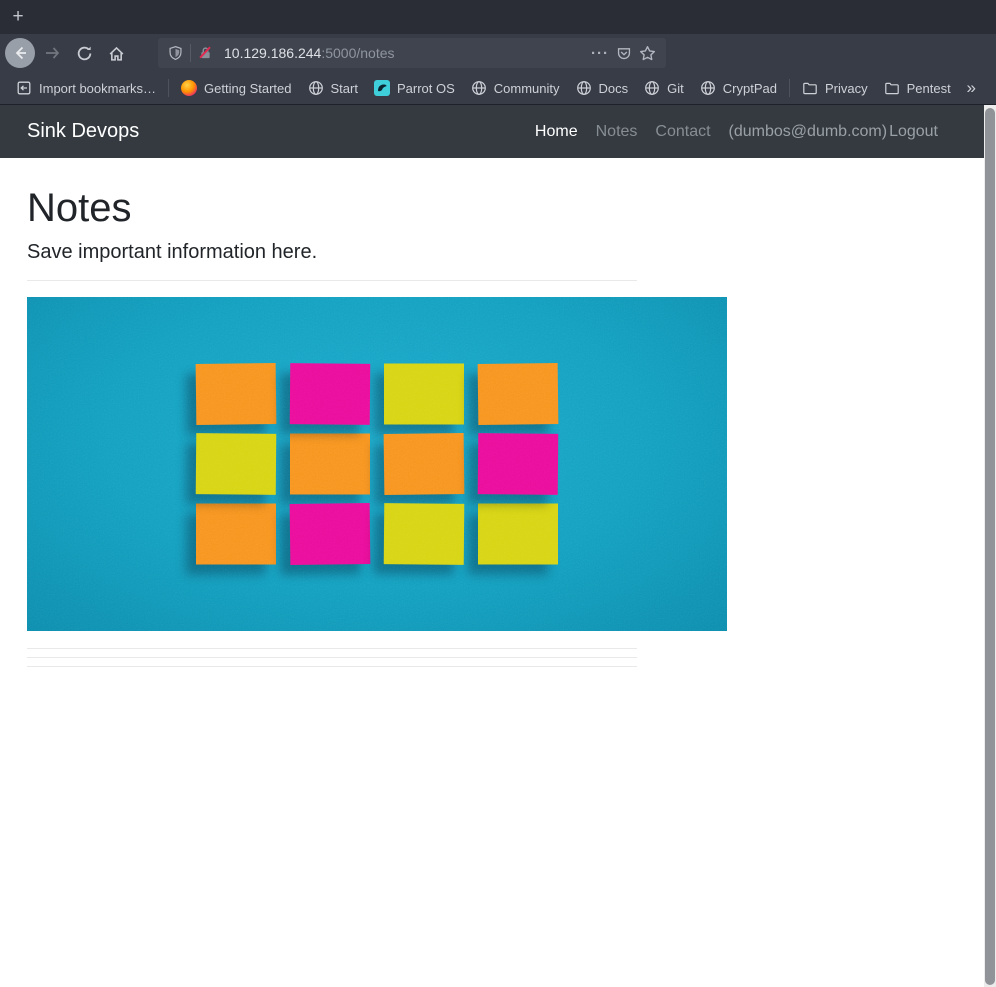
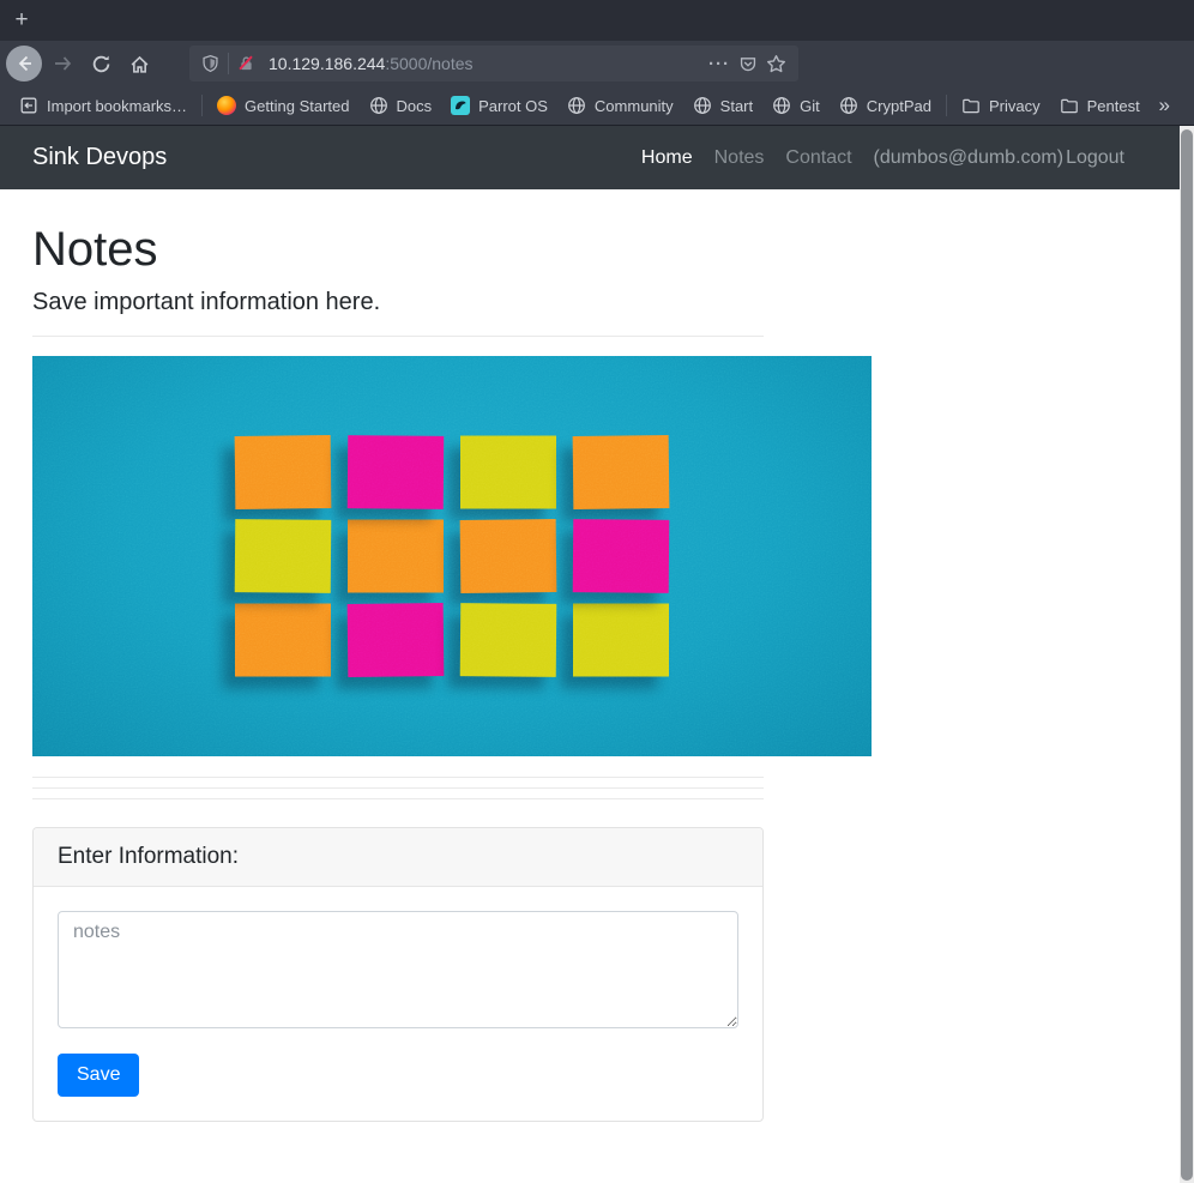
  +
  10.129.186.244:5000/notes
  ···
  Import bookmarks…
  Getting Started
- Start
+ Docs
  Parrot OS
  Community
- Docs
+ Start
  Git
  CryptPad
  Privacy
  Pentest
  »
  Sink Devops
  Home
  Notes
  Contact
  (dumbos@dumb.com)
  Logout
  Notes
  Save important information here.
+ Enter Information:
+ notes
+ Save
